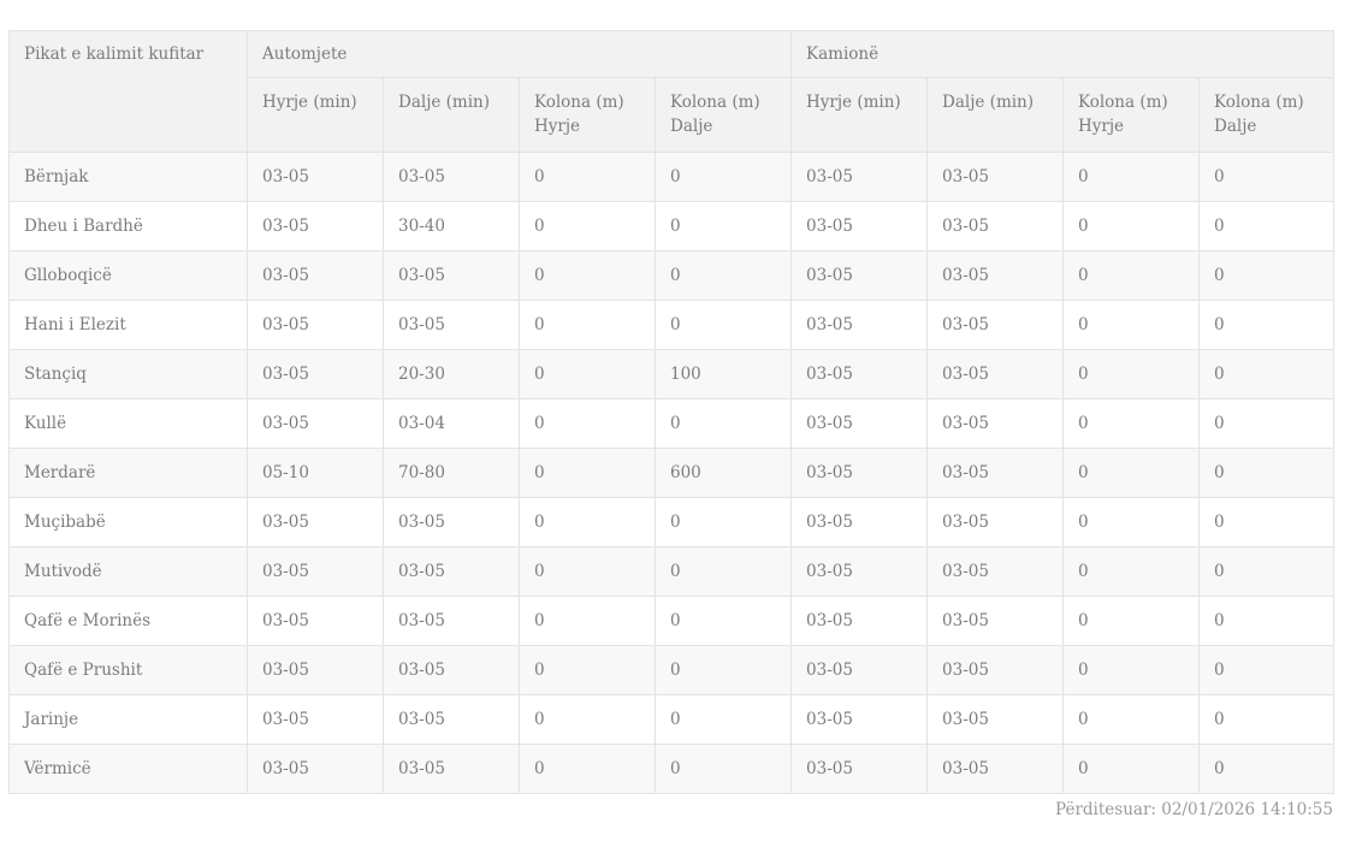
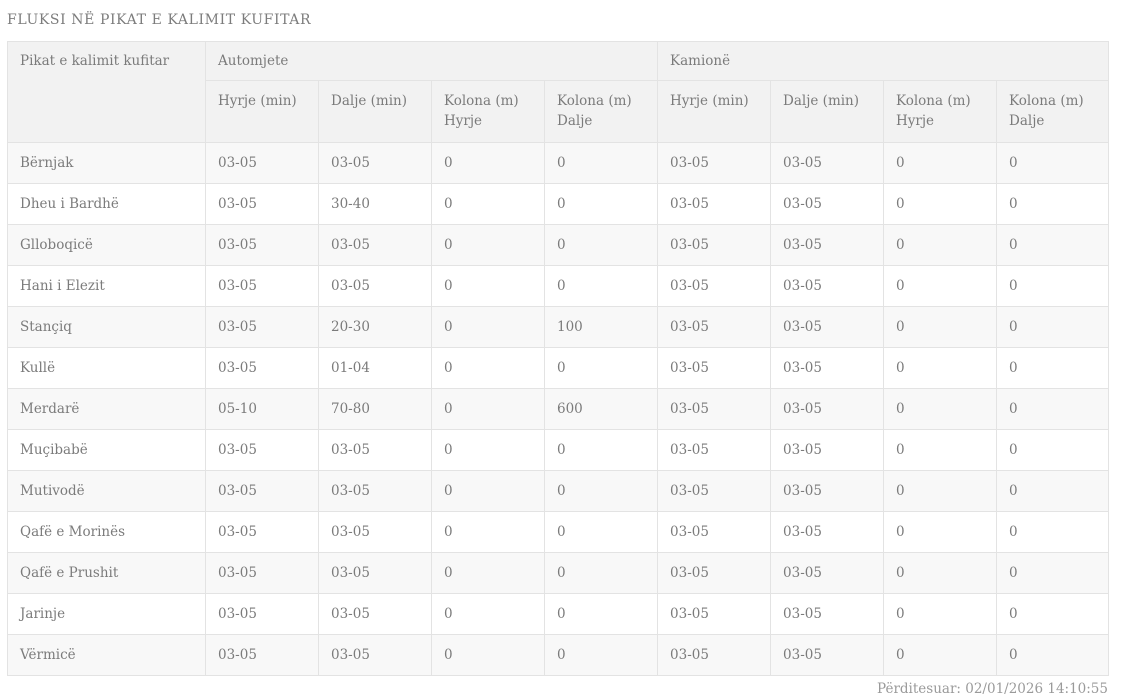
+ FLUKSI NË PIKAT E KALIMIT KUFITAR
  Pikat e kalimit kufitar	Automjete	Kamionë
  Hyrje (min)	Dalje (min)	Kolona (m) Hyrje	Kolona (m) Dalje	Hyrje (min)	Dalje (min)	Kolona (m) Hyrje	Kolona (m) Dalje
  Bërnjak	03-05	03-05	0	0	03-05	03-05	0	0
  Dheu i Bardhë	03-05	30-40	0	0	03-05	03-05	0	0
  Glloboqicë	03-05	03-05	0	0	03-05	03-05	0	0
  Hani i Elezit	03-05	03-05	0	0	03-05	03-05	0	0
  Stançiq	03-05	20-30	0	100	03-05	03-05	0	0
- Kullë	03-05	03-04	0	0	03-05	03-05	0	0
+ Kullë	03-05	01-04	0	0	03-05	03-05	0	0
  Merdarë	05-10	70-80	0	600	03-05	03-05	0	0
  Muçibabë	03-05	03-05	0	0	03-05	03-05	0	0
  Mutivodë	03-05	03-05	0	0	03-05	03-05	0	0
  Qafë e Morinës	03-05	03-05	0	0	03-05	03-05	0	0
  Qafë e Prushit	03-05	03-05	0	0	03-05	03-05	0	0
  Jarinje	03-05	03-05	0	0	03-05	03-05	0	0
  Vërmicë	03-05	03-05	0	0	03-05	03-05	0	0
  Përditesuar: 02/01/2026 14:10:55
